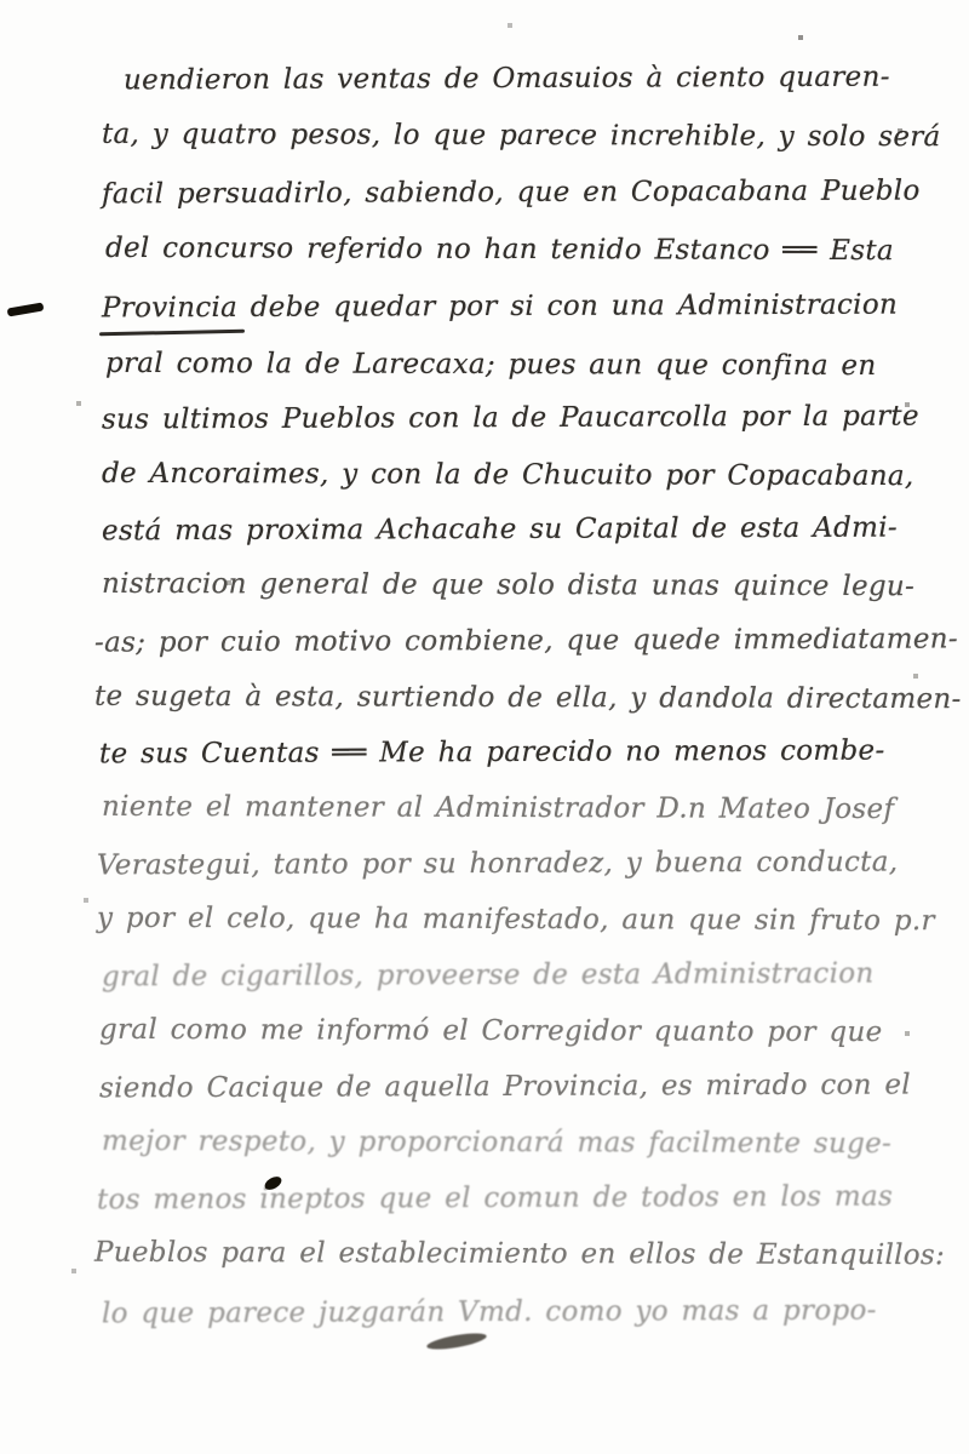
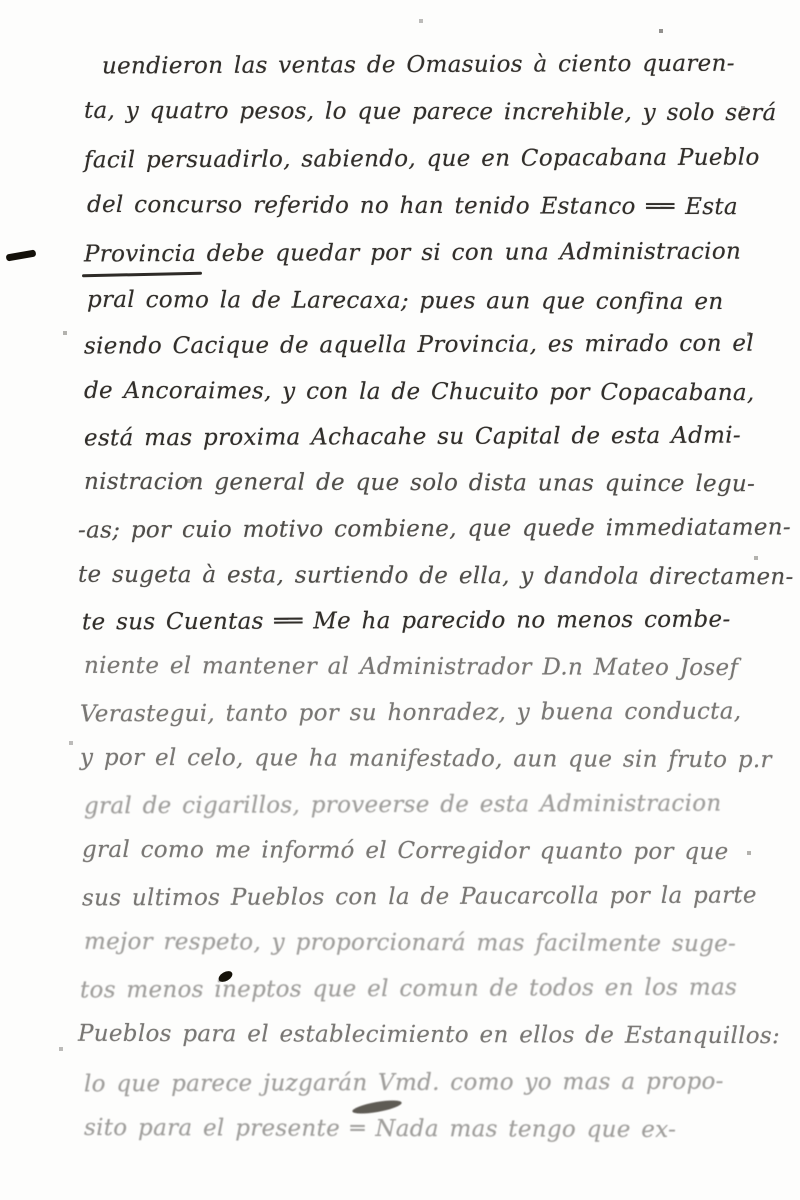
  uendieron las ventas de Omasuios à ciento quaren-
  ta, y quatro pesos, lo que parece increhible, y solo será
  facil persuadirlo, sabiendo, que en Copacabana Pueblo
  del concurso referido no han tenido Estanco ══ Esta
  Provincia debe quedar por si con una Administracion
  pral como la de Larecaxa; pues aun que confina en
- sus ultimos Pueblos con la de Paucarcolla por la parte
+ siendo Cacique de aquella Provincia, es mirado con el
  de Ancoraimes, y con la de Chucuito por Copacabana,
  está mas proxima Achacahe su Capital de esta Admi-
  nistracion general de que solo dista unas quince legu-
  -as; por cuio motivo combiene, que quede immediatamen-
  te sugeta à esta, surtiendo de ella, y dandola directamen-
  te sus Cuentas ══ Me ha parecido no menos combe-
  niente el mantener al Administrador D.n Mateo Josef
  Verastegui, tanto por su honradez, y buena conducta,
  y por el celo, que ha manifestado, aun que sin fruto p.r
  gral de cigarillos, proveerse de esta Administracion
  gral como me informó el Corregidor quanto por que
- siendo Cacique de aquella Provincia, es mirado con el
+ sus ultimos Pueblos con la de Paucarcolla por la parte
  mejor respeto, y proporcionará mas facilmente suge-
  tos menos ineptos que el comun de todos en los mas
  Pueblos para el establecimiento en ellos de Estanquillos:
  lo que parece juzgarán Vmd. como yo mas a propo-
+ sito para el presente ═ Nada mas tengo que ex-
